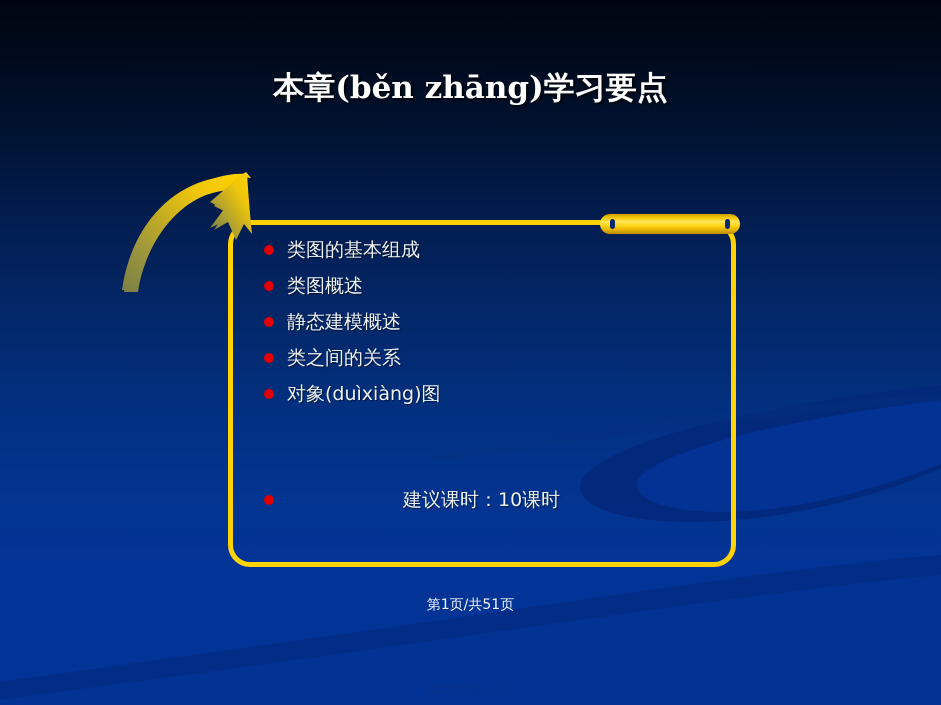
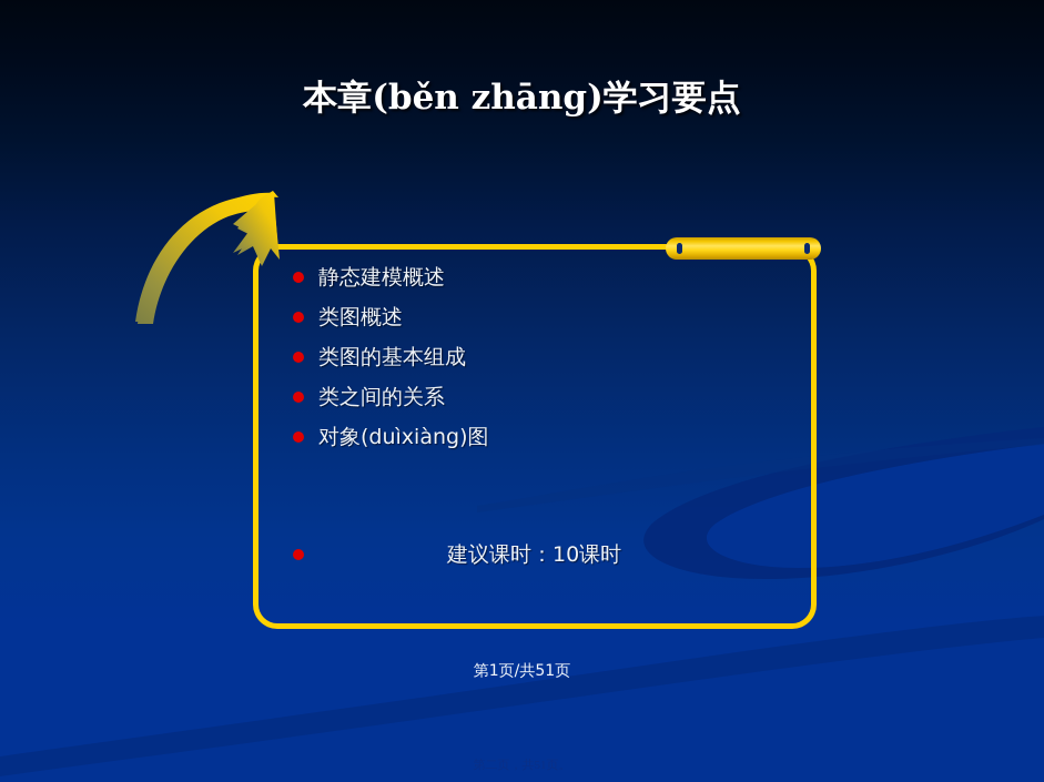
  本章(běn zhāng)学习要点
- 类图的基本组成
+ 静态建模概述
  类图概述
- 静态建模概述
+ 类图的基本组成
  类之间的关系
  对象(duìxiàng)图
  建议课时：10课时
  第1页/共51页
